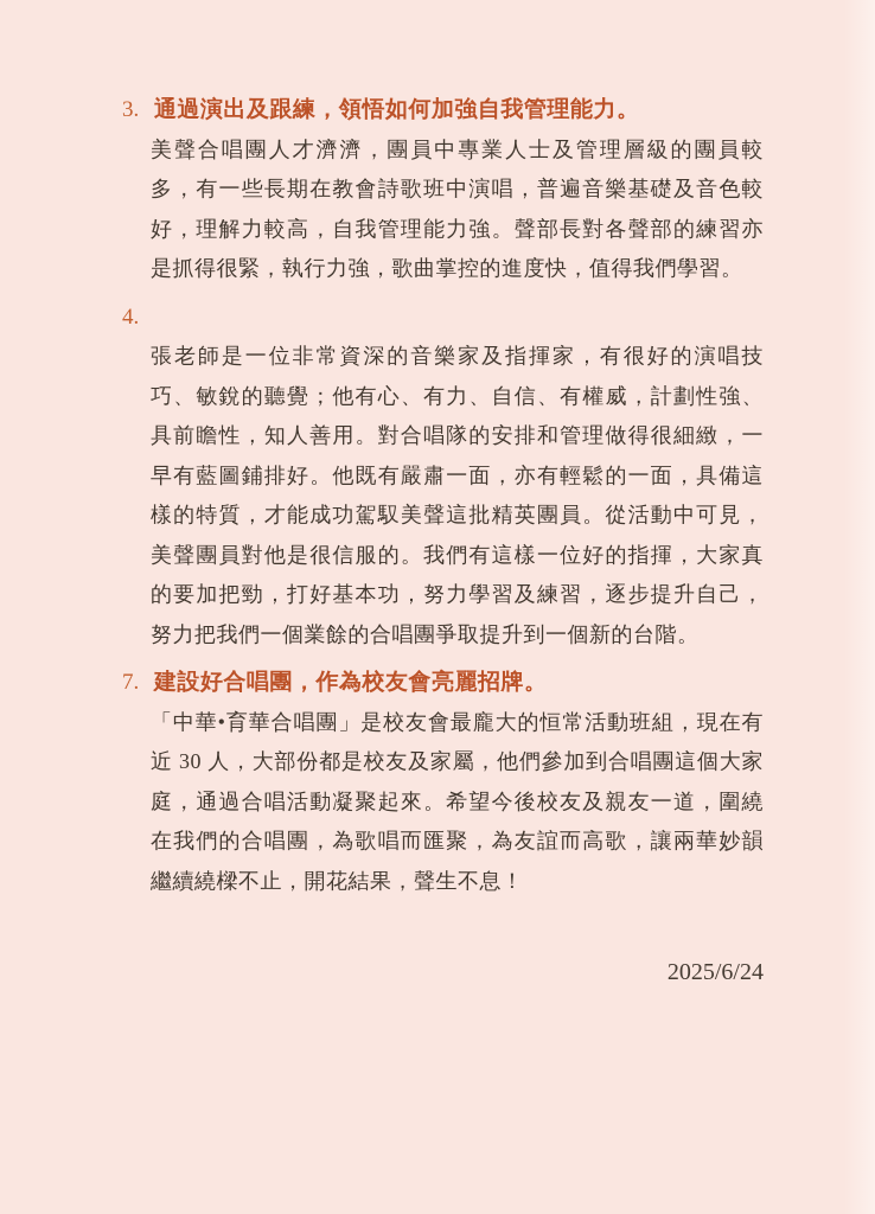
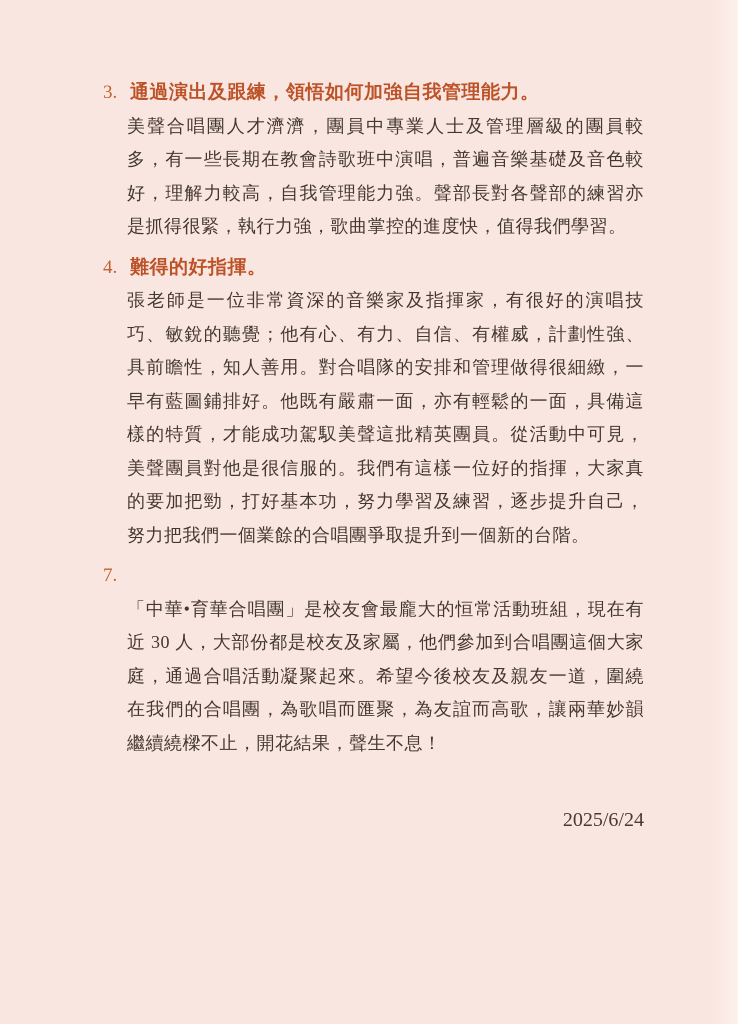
  3.
  通過演出及跟練，領悟如何加強自我管理能力。
  美聲合唱團人才濟濟，團員中專業人士及管理層級的團員較多，有一些長期在教會詩歌班中演唱，普遍音樂基礎及音色較好，理解力較高，自我管理能力強。聲部長對各聲部的練習亦是抓得很緊，執行力強，歌曲掌控的進度快，值得我們學習。
  4.
+ 難得的好指揮。
  張老師是一位非常資深的音樂家及指揮家，有很好的演唱技巧、敏銳的聽覺；他有心、有力、自信、有權威，計劃性強、具前瞻性，知人善用。對合唱隊的安排和管理做得很細緻，一早有藍圖鋪排好。他既有嚴肅一面，亦有輕鬆的一面，具備這樣的特質，才能成功駕馭美聲這批精英團員。從活動中可見，美聲團員對他是很信服的。我們有這樣一位好的指揮，大家真的要加把勁，打好基本功，努力學習及練習，逐步提升自己，努力把我們一個業餘的合唱團爭取提升到一個新的台階。
  7.
- 建設好合唱團，作為校友會亮麗招牌。
  「中華•育華合唱團」是校友會最龐大的恒常活動班組，現在有近 30 人，大部份都是校友及家屬，他們參加到合唱團這個大家庭，通過合唱活動凝聚起來。希望今後校友及親友一道，圍繞在我們的合唱團，為歌唱而匯聚，為友誼而高歌，讓兩華妙韻繼續繞樑不止，開花結果，聲生不息！
  2025/6/24
